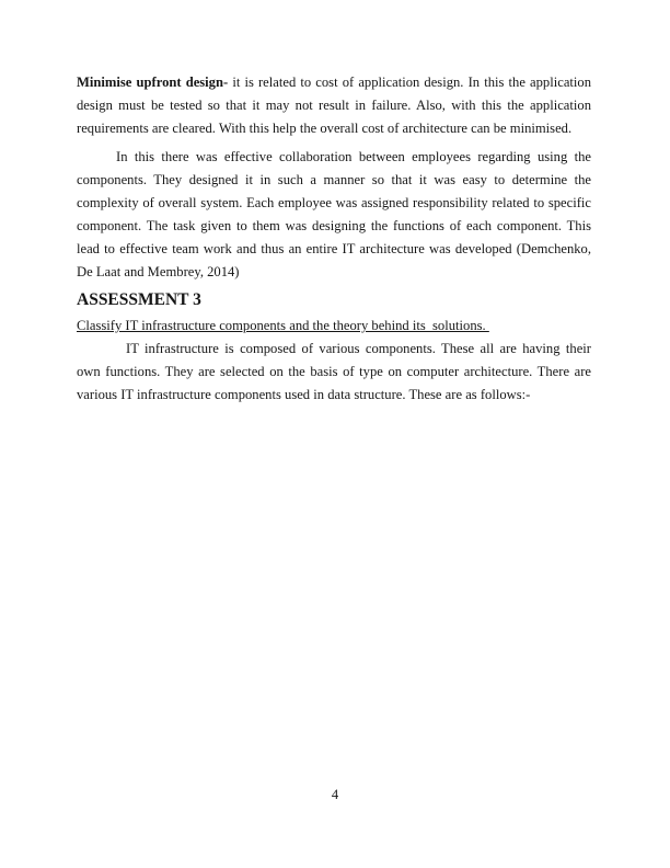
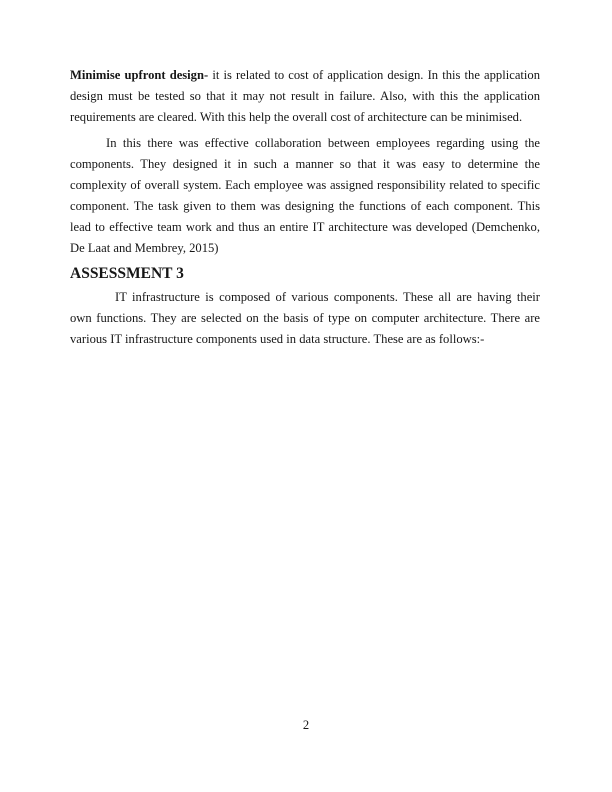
  Minimise upfront design- it is related to cost of application design. In this the application design must be tested so that it may not result in failure. Also, with this the application requirements are cleared. With this help the overall cost of architecture can be minimised.
- In this there was effective collaboration between employees regarding using the components. They designed it in such a manner so that it was easy to determine the complexity of overall system. Each employee was assigned responsibility related to specific component. The task given to them was designing the functions of each component. This lead to effective team work and thus an entire IT architecture was developed (Demchenko, De Laat and Membrey, 2014)
+ In this there was effective collaboration between employees regarding using the components. They designed it in such a manner so that it was easy to determine the complexity of overall system. Each employee was assigned responsibility related to specific component. The task given to them was designing the functions of each component. This lead to effective team work and thus an entire IT architecture was developed (Demchenko, De Laat and Membrey, 2015)
  ASSESSMENT 3
- Classify IT infrastructure components and the theory behind its solutions.
  IT infrastructure is composed of various components. These all are having their own functions. They are selected on the basis of type on computer architecture. There are various IT infrastructure components used in data structure. These are as follows:-
- 4
+ 2
